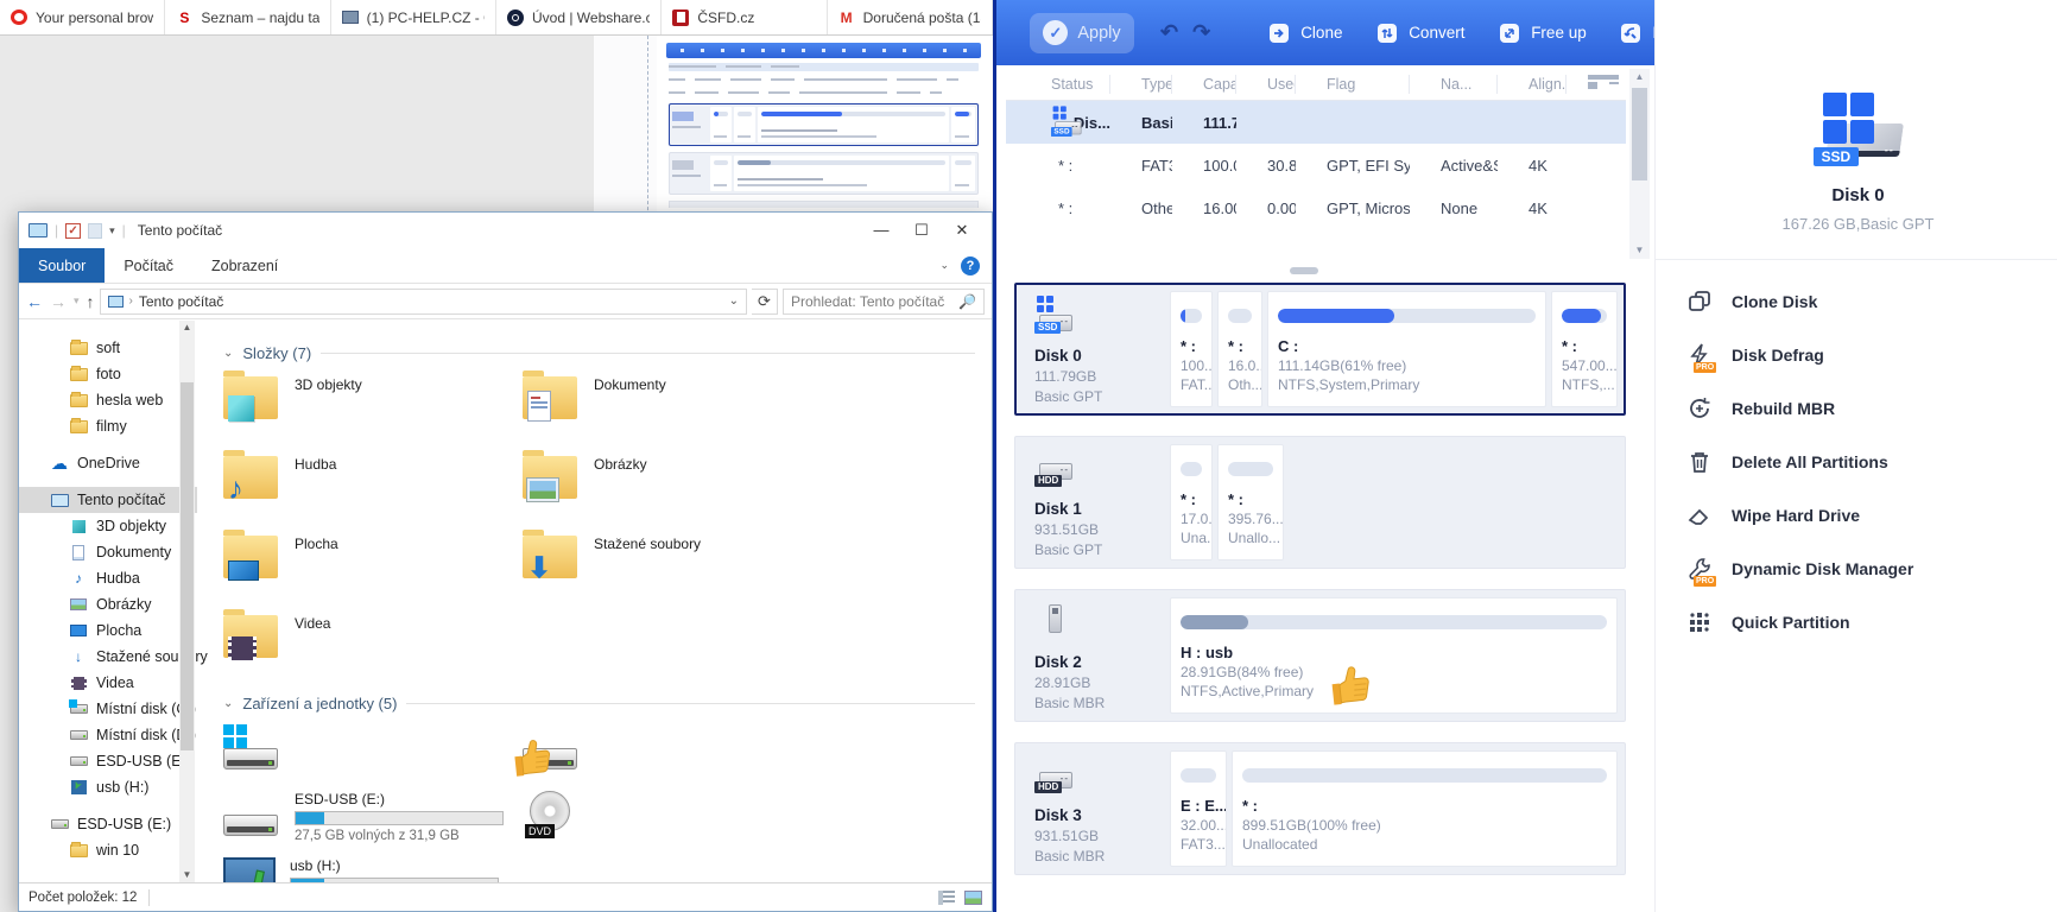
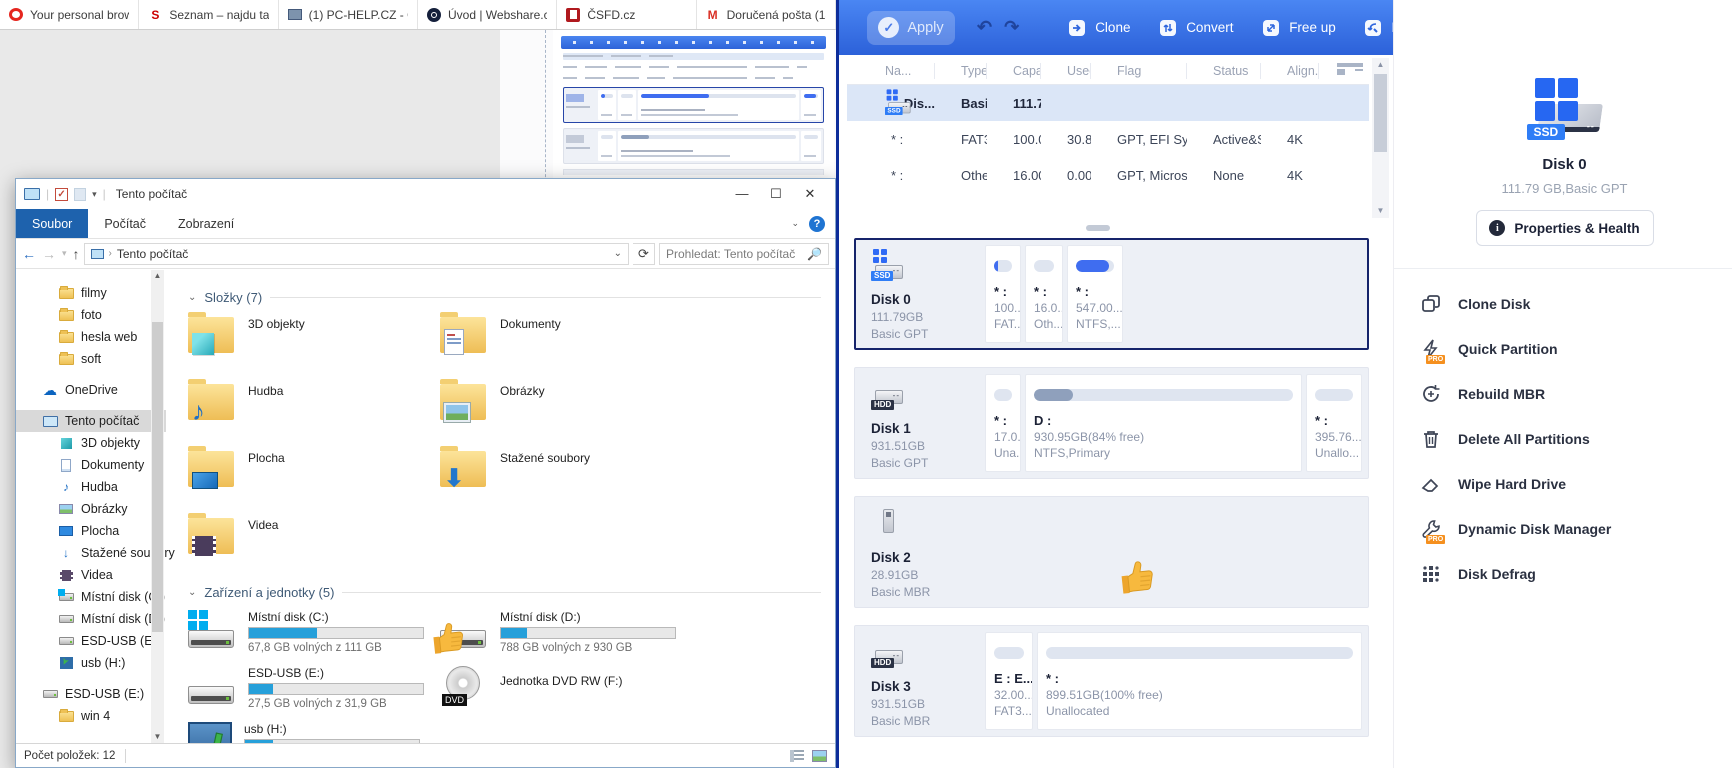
  Your personal brow
  S
  Seznam – najdu ta
  (1) PC-HELP.CZ -
  Úvod | Webshare.c
  ČSFD.cz
  M
  Doručená pošta (1
  |
  ✓
  ▾
  |
  Tento počítač
  —
  ☐
  ✕
  Soubor
  Počítač
  Zobrazení
  ⌄
  ?
  ←
  →
  ▾
  ↑
  ›
  Tento počítač
  ⌄
  ⟳
  Prohledat: Tento počítač
  🔎
- soft
+ filmy
  foto
  hesla web
- filmy
+ soft
  ☁
  OneDrive
  Tento počítač
  3D objekty
  Dokumenty
  ♪
  Hudba
  Obrázky
  Plocha
  ↓
  Stažené soury
  Videa
  Místní disk (
  Místní disk (
  ESD-USB (E
  usb (H:)
  ESD-USB (E:)
- win 10
+ win 4
  ▲
  ▼
  ⌄
  Složky (7)
  3D objekty
  Dokumenty
  ♪
  Hudba
  Obrázky
  Plocha
  ⬇
  Stažené soubory
  Videa
  ⌄
  Zařízení a jednotky (5)
+ Místní disk (C:)
+ 67,8 GB volných z 111 GB
+ Místní disk (D:)
+ 788 GB volných z 930 GB
  ESD-USB (E:)
  27,5 GB volných z 31,9 GB
  DVD
+ Jednotka DVD RW (F:)
  usb (H:)
  Počet položek: 12
  ✓
  Apply
  ↶
  ↷
  Clone
  Convert
  Free up
- Status
+ Na...
  Type
  Flag
- Na...
+ Status
  Align.
  is...
  * :
  4K
  * :
  Othe
  GPT, Micros
  None
  4K
  ▲
  ▼
  SSD
  Disk 0
  111.79GB
  Basic GPT
  * :
  100..
  FAT..
  * :
  16.0.
  Oth...
- C :
- 111.14GB(61% free)
- NTFS,System,Primary
  * :
  547.00...
  NTFS,...
  HDD
  Disk 1
  931.51GB
  Basic GPT
  * :
  17.0.
+ D :
+ 930.95GB(84% free)
+ NTFS,Primary
  * :
  395.76...
  Unallo...
  Disk 2
  28.91GB
  Basic MBR
- H : usb
- 28.91GB(84% free)
- NTFS,Active,Primary
  HDD
  Disk 3
  931.51GB
  Basic MBR
  E : E...
  32.00..
  FAT3...
  * :
  899.51GB(100% free)
  Unallocated
  SSD
  Disk 0
- 167.26 GB,Basic GPT
+ 111.79 GB,Basic GPT
+ i
+ Properties & Health
  Clone Disk
- Disk Defrag
+ Quick Partition
  Rebuild MBR
  Delete All Partitions
  Wipe Hard Drive
  Dynamic Disk Manager
- Quick Partition
+ Disk Defrag
